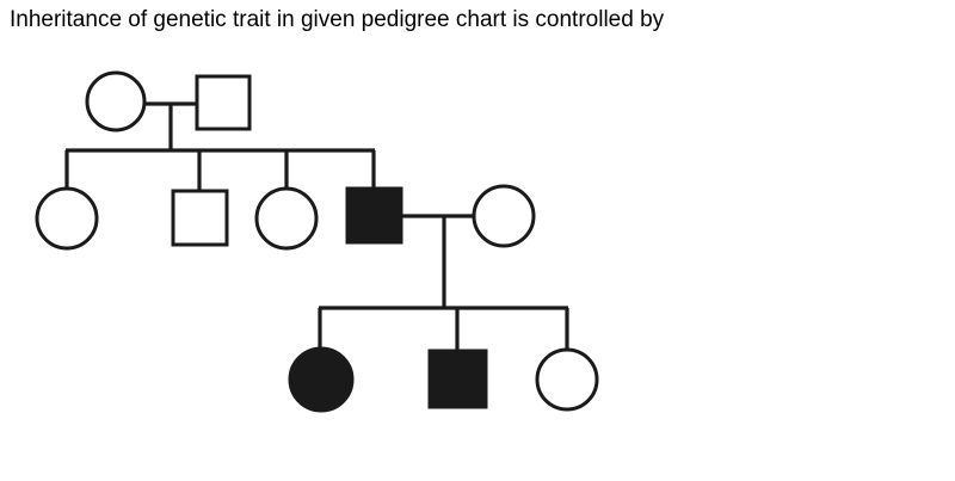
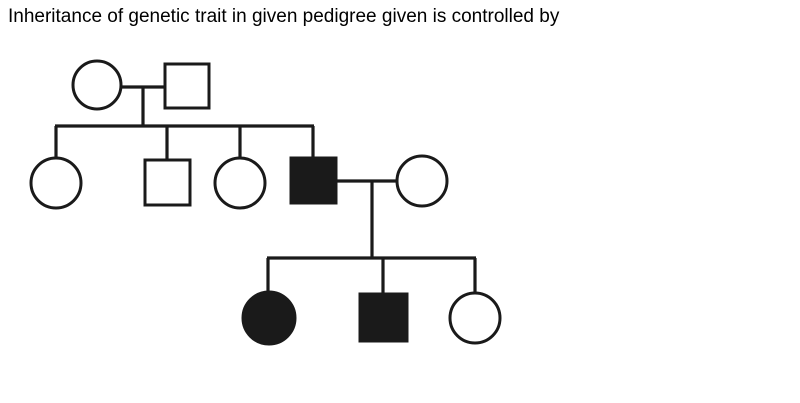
- Inheritance of genetic trait in given pedigree chart is controlled by
+ Inheritance of genetic trait in given pedigree given is controlled by
